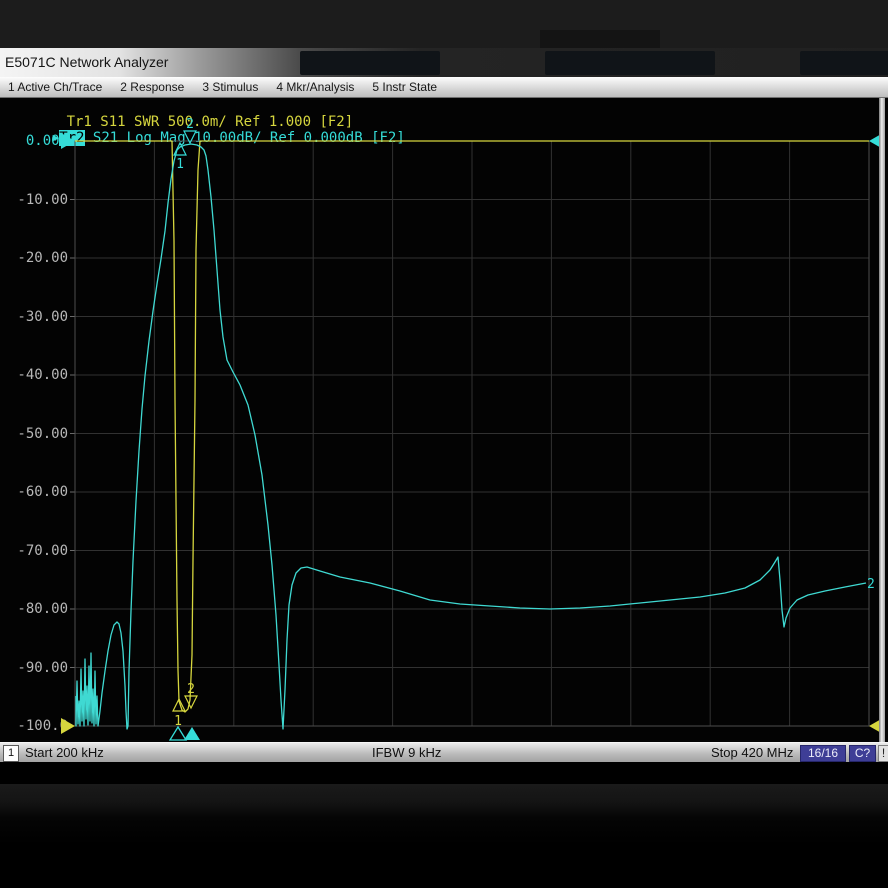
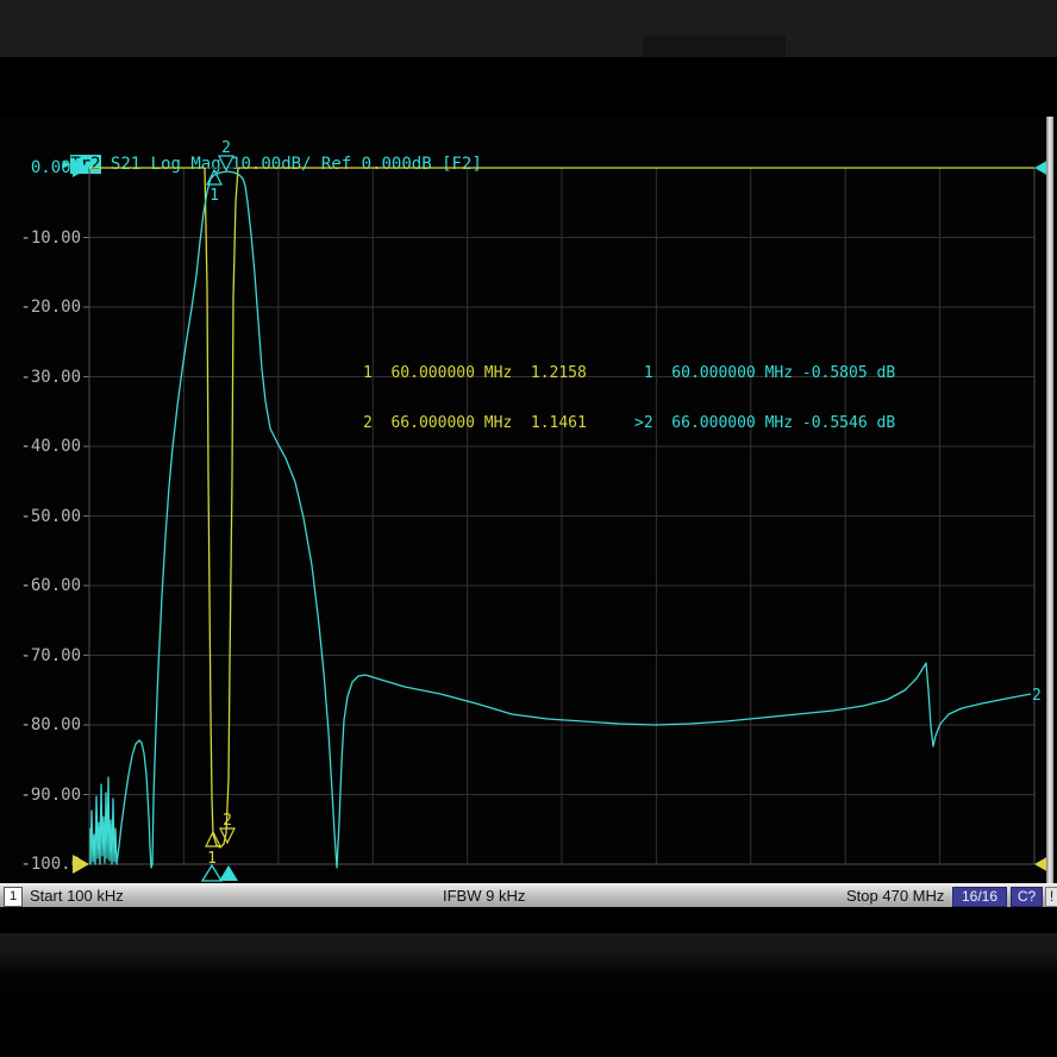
- E5071C Network Analyzer
- 1 Active Ch/Trace
- 2 Response
- 3 Stimulus
- 4 Mkr/Analysis
- 5 Instr State
- Tr1 S11 SWR 500.0m/ Ref 1.000 [F2]
  ▶ r2 S21 Log Mag 10.00dB/ Ref 0.000dB [F2]
  0.00
  -10.00
  -20.00
  -30.00
  -40.00
  -50.00
  -60.00
  -70.00
  -80.00
  -90.00
  -100.
  1
  2
  1
  2
  2
+ 1 60.000000 MHz 1.2158
+ 2 66.000000 MHz 1.1461
+ 1 60.000000 MHz -0.5805 dB
+ >2 66.000000 MHz -0.5546 dB
  1
- Start 200 kHz
+ Start 100 kHz
  IFBW 9 kHz
- Stop 420 MHz
+ Stop 470 MHz
  16/16
  C?
  !
